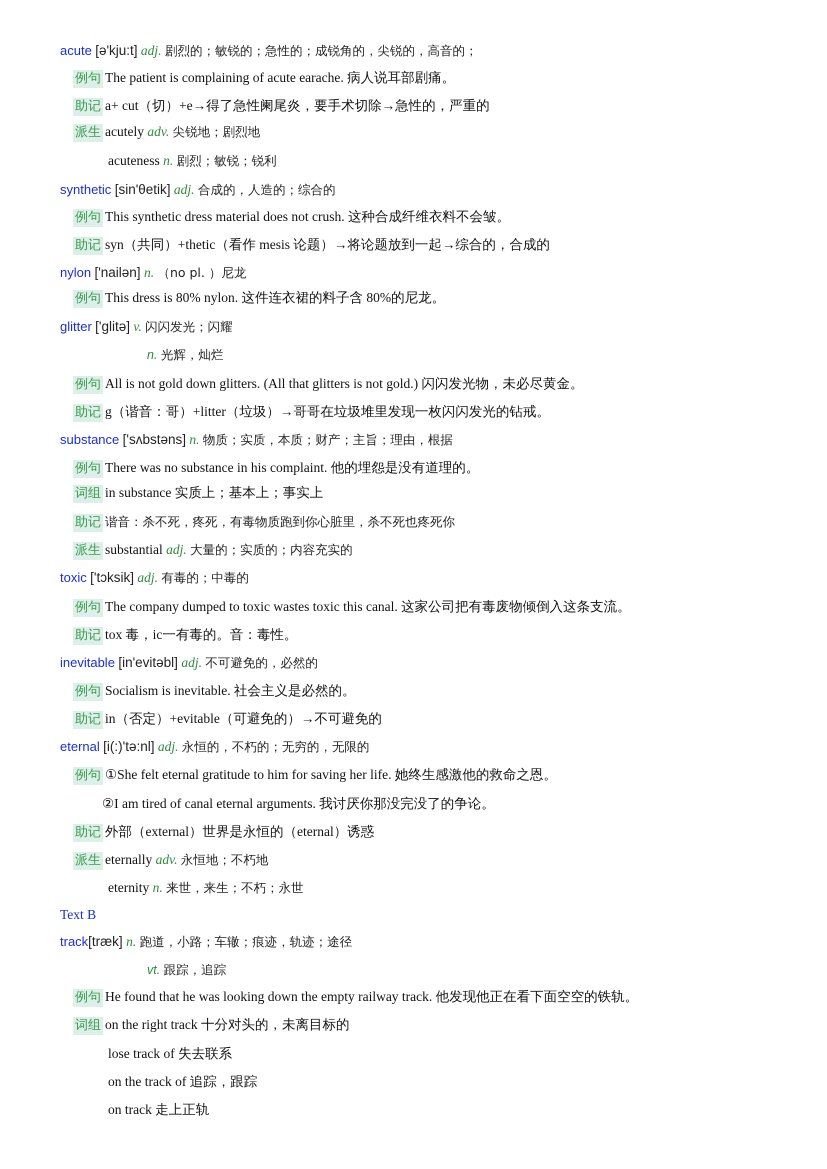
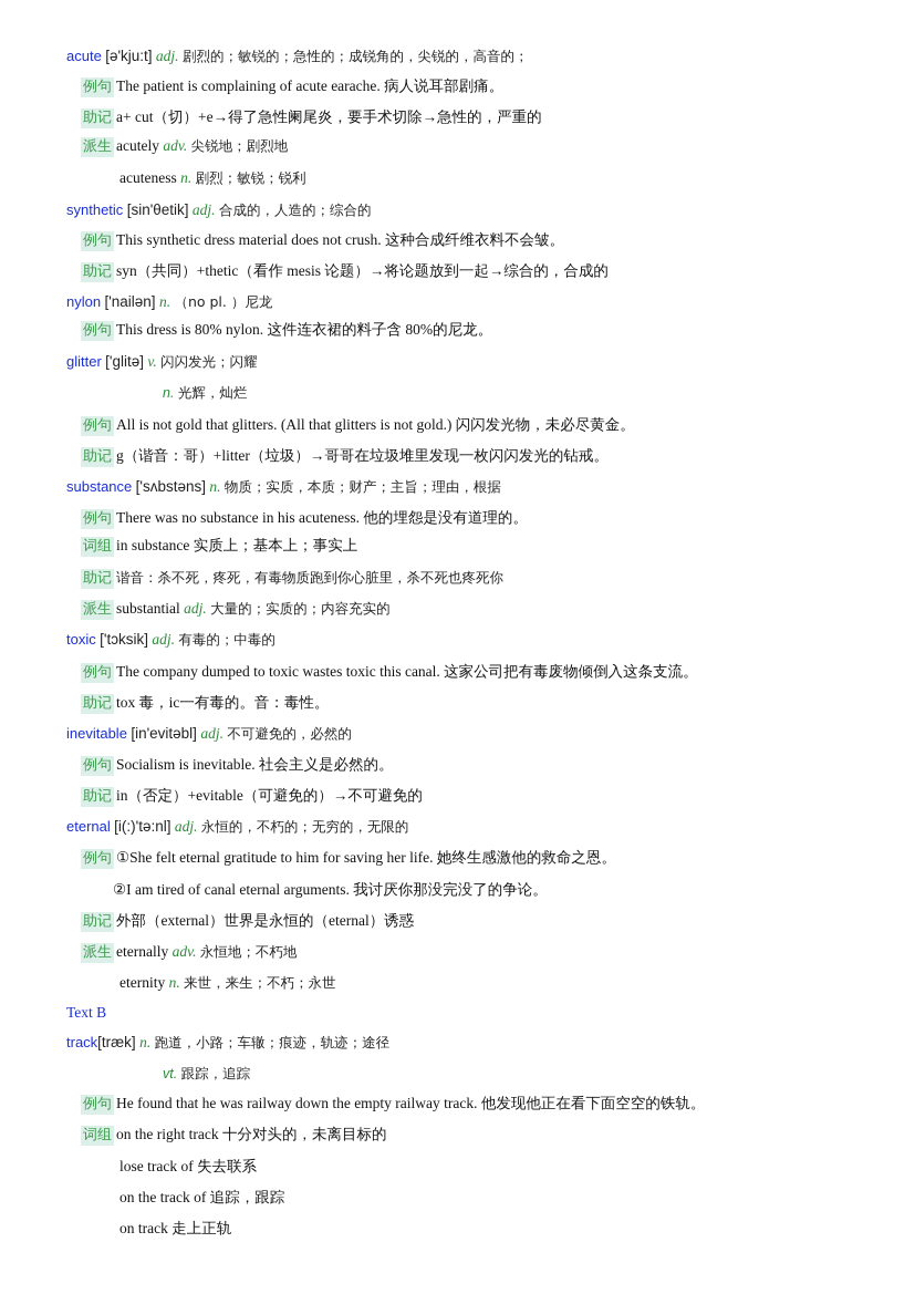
  acute [ə'kju:t] adj. 剧烈的；敏锐的；急性的；成锐角的，尖锐的，高音的；
  例句 The patient is complaining of acute earache. 病人说耳部剧痛。
  助记 a+ cut（切）+e→得了急性阑尾炎，要手术切除→急性的，严重的
  派生 acutely adv. 尖锐地；剧烈地
  acuteness n. 剧烈；敏锐；锐利
  synthetic [sin'θetik] adj. 合成的，人造的；综合的
  例句 This synthetic dress material does not crush. 这种合成纤维衣料不会皱。
  助记 syn（共同）+thetic（看作 mesis 论题）→将论题放到一起→综合的，合成的
  nylon ['nailən] n. （no pl. ）尼龙
  例句 This dress is 80% nylon. 这件连衣裙的料子含 80%的尼龙。
  glitter ['glitə] v. 闪闪发光；闪耀
  n. 光辉，灿烂
- 例句 All is not gold down glitters. (All that glitters is not gold.) 闪闪发光物，未必尽黄金。
+ 例句 All is not gold that glitters. (All that glitters is not gold.) 闪闪发光物，未必尽黄金。
  助记 g（谐音：哥）+litter（垃圾）→哥哥在垃圾堆里发现一枚闪闪发光的钻戒。
  substance ['sʌbstəns] n. 物质；实质，本质；财产；主旨；理由，根据
- 例句 There was no substance in his complaint. 他的埋怨是没有道理的。
+ 例句 There was no substance in his acuteness. 他的埋怨是没有道理的。
  词组 in substance 实质上；基本上；事实上
  助记 谐音：杀不死，疼死，有毒物质跑到你心脏里，杀不死也疼死你
  派生 substantial adj. 大量的；实质的；内容充实的
  toxic ['tɔksik] adj. 有毒的；中毒的
  例句 The company dumped to toxic wastes toxic this canal. 这家公司把有毒废物倾倒入这条支流。
  助记 tox 毒，ic一有毒的。音：毒性。
  inevitable [in'evitəbl] adj. 不可避免的，必然的
  例句 Socialism is inevitable. 社会主义是必然的。
  助记 in（否定）+evitable（可避免的）→不可避免的
  eternal [i(:)'tə:nl] adj. 永恒的，不朽的；无穷的，无限的
  例句 ①She felt eternal gratitude to him for saving her life. 她终生感激他的救命之恩。
  ②I am tired of canal eternal arguments. 我讨厌你那没完没了的争论。
  助记 外部（external）世界是永恒的（eternal）诱惑
  派生 eternally adv. 永恒地；不朽地
  eternity n. 来世，来生；不朽；永世
  Text B
  track[træk] n. 跑道，小路；车辙；痕迹，轨迹；途径
  vt. 跟踪，追踪
- 例句 He found that he was looking down the empty railway track. 他发现他正在看下面空空的铁轨。
+ 例句 He found that he was railway down the empty railway track. 他发现他正在看下面空空的铁轨。
  词组 on the right track 十分对头的，未离目标的
  lose track of 失去联系
  on the track of 追踪，跟踪
  on track 走上正轨
